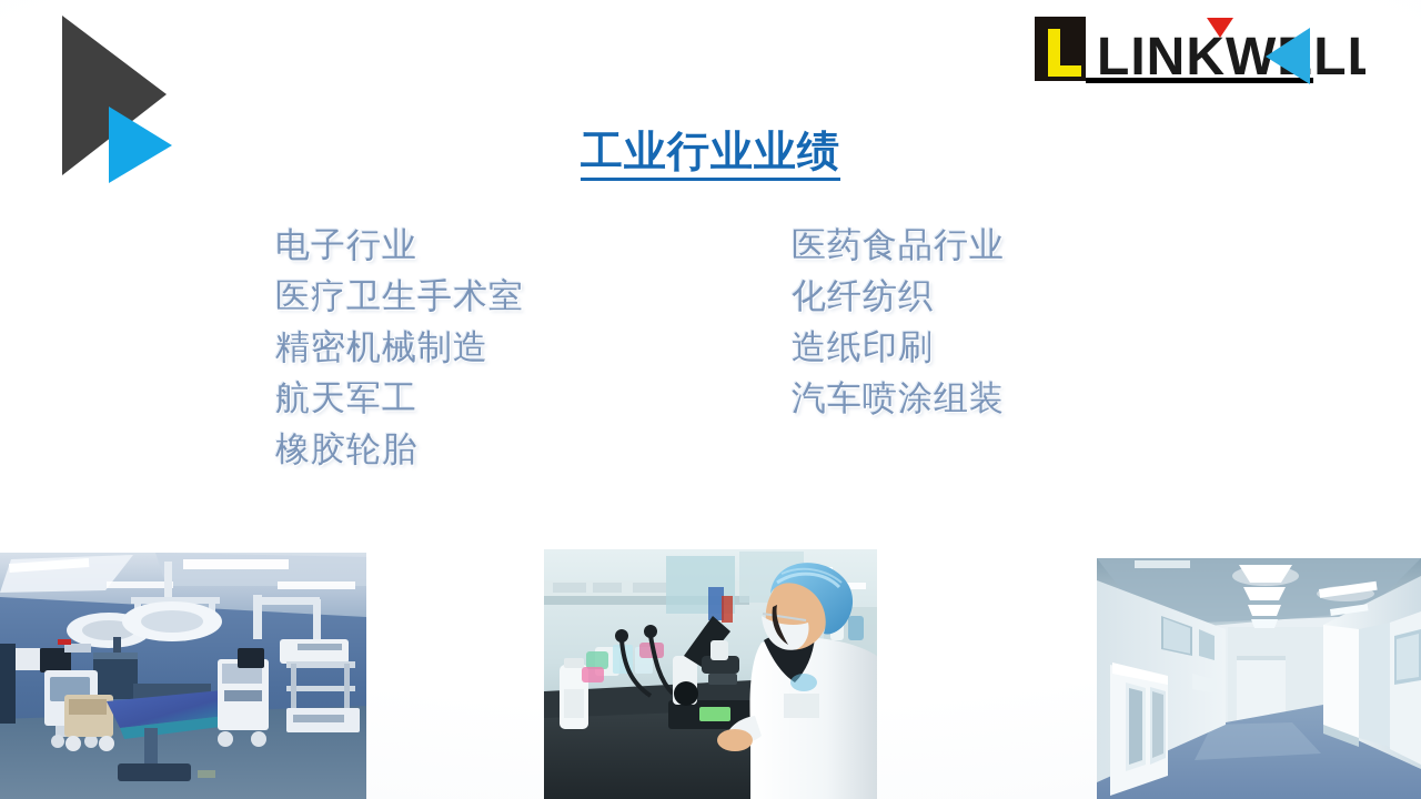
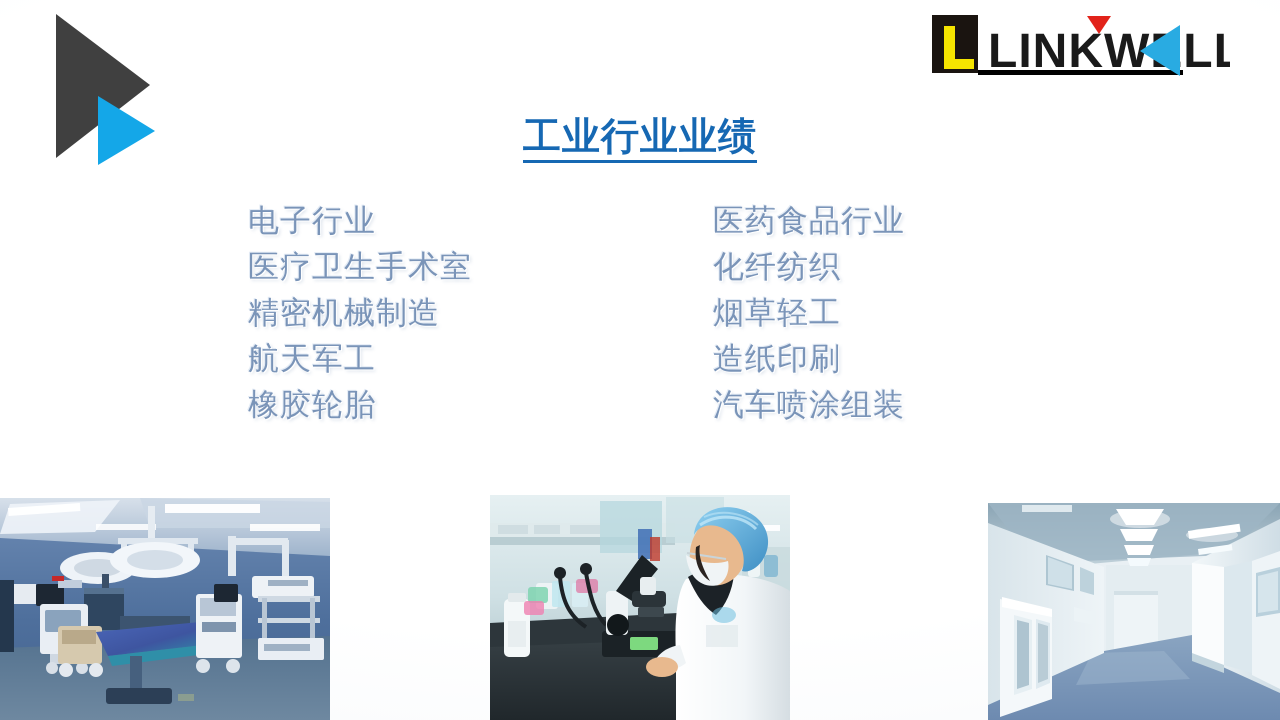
  LINKWLL
  工业行业业绩
  电子行业
  医疗卫生手术室
  精密机械制造
  航天军工
  橡胶轮胎
  医药食品行业
  化纤纺织
+ 烟草轻工
  造纸印刷
  汽车喷涂组装
